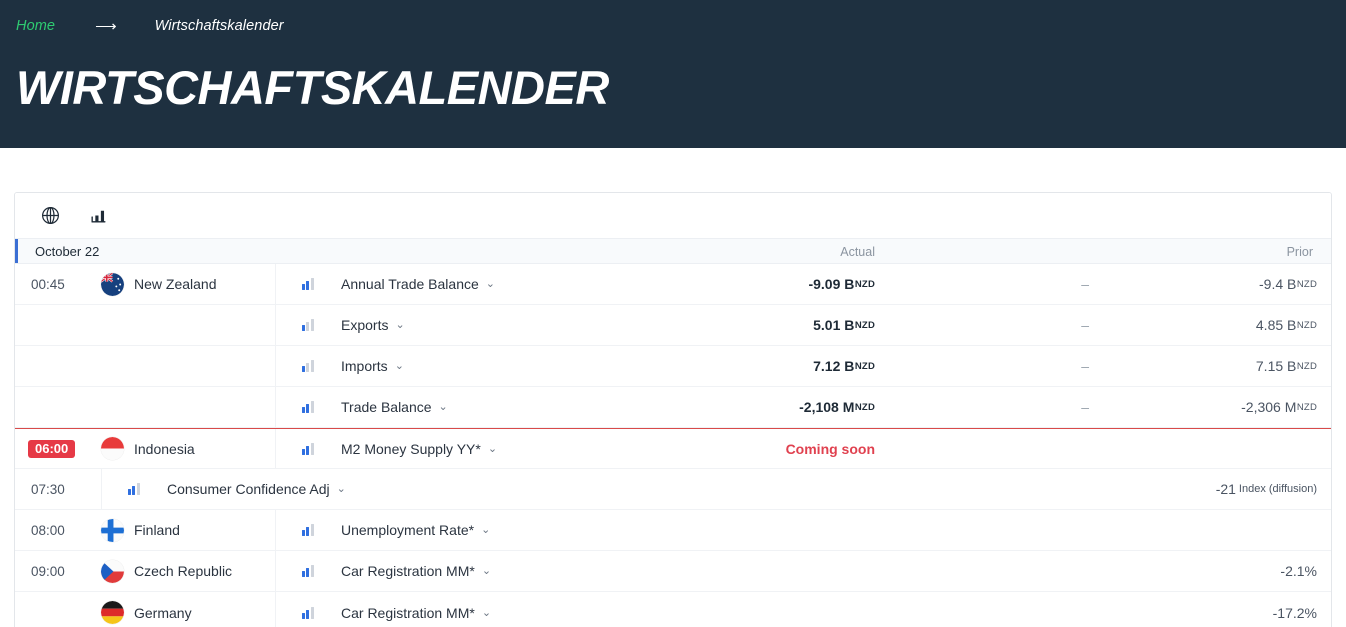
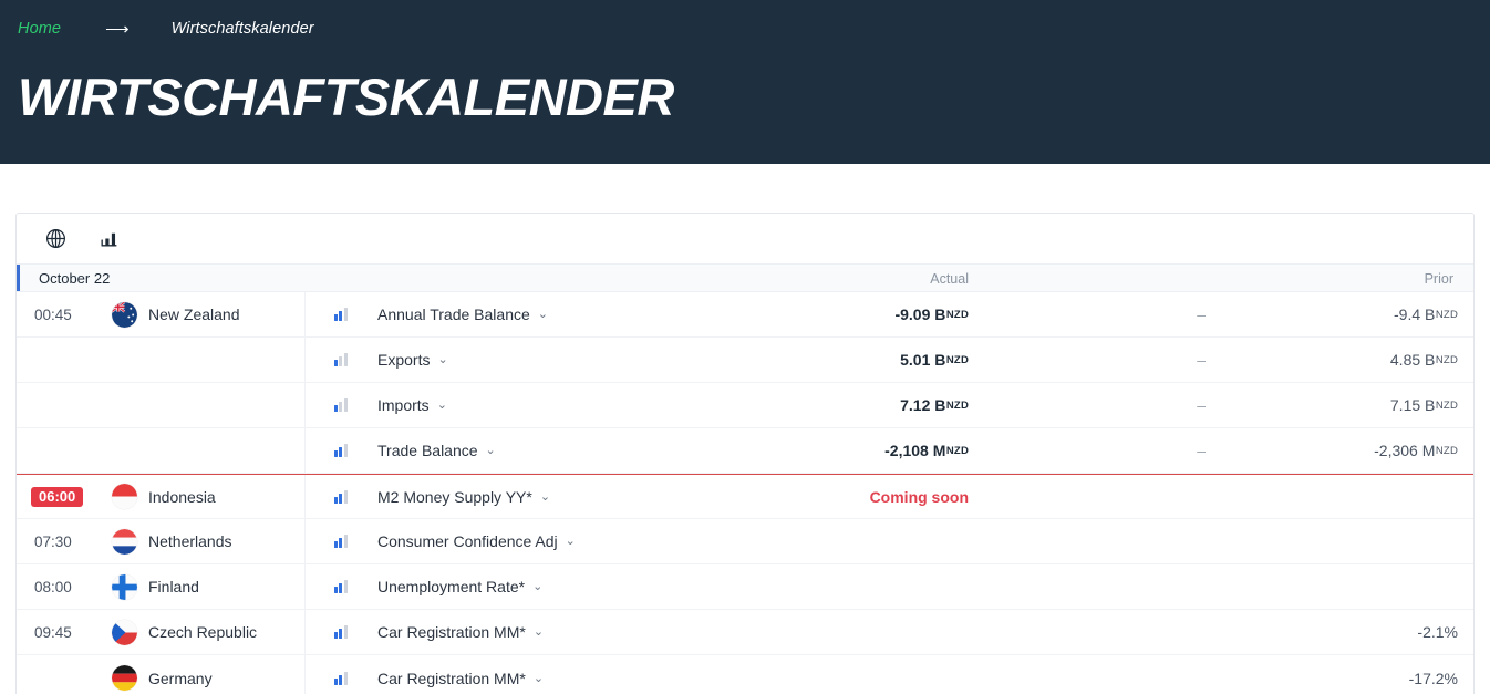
  Home
  ⟶
  Wirtschaftskalender
  WIRTSCHAFTSKALENDER
  October 22
  Actual
  Prior
  00:45
  New Zealand
  Annual Trade Balance
  ⌄
  -9.09 B
  NZD
  –
  -9.4 B
  NZD
  Exports
  ⌄
  5.01 B
  NZD
  –
  4.85 B
  NZD
  Imports
  ⌄
  7.12 B
  NZD
  –
  7.15 B
  NZD
  Trade Balance
  ⌄
  -2,108 M
  NZD
  –
  -2,306 M
  NZD
  06:00
  Indonesia
  M2 Money Supply YY*
  ⌄
  Coming soon
  07:30
+ Netherlands
  Consumer Confidence Adj
  ⌄
- -21
- Index (diffusion)
  08:00
  Finland
  Unemployment Rate*
  ⌄
- 09:00
+ 09:45
  Czech Republic
  Car Registration MM*
  ⌄
  -2.1%
  Germany
  Car Registration MM*
  ⌄
  -17.2%
